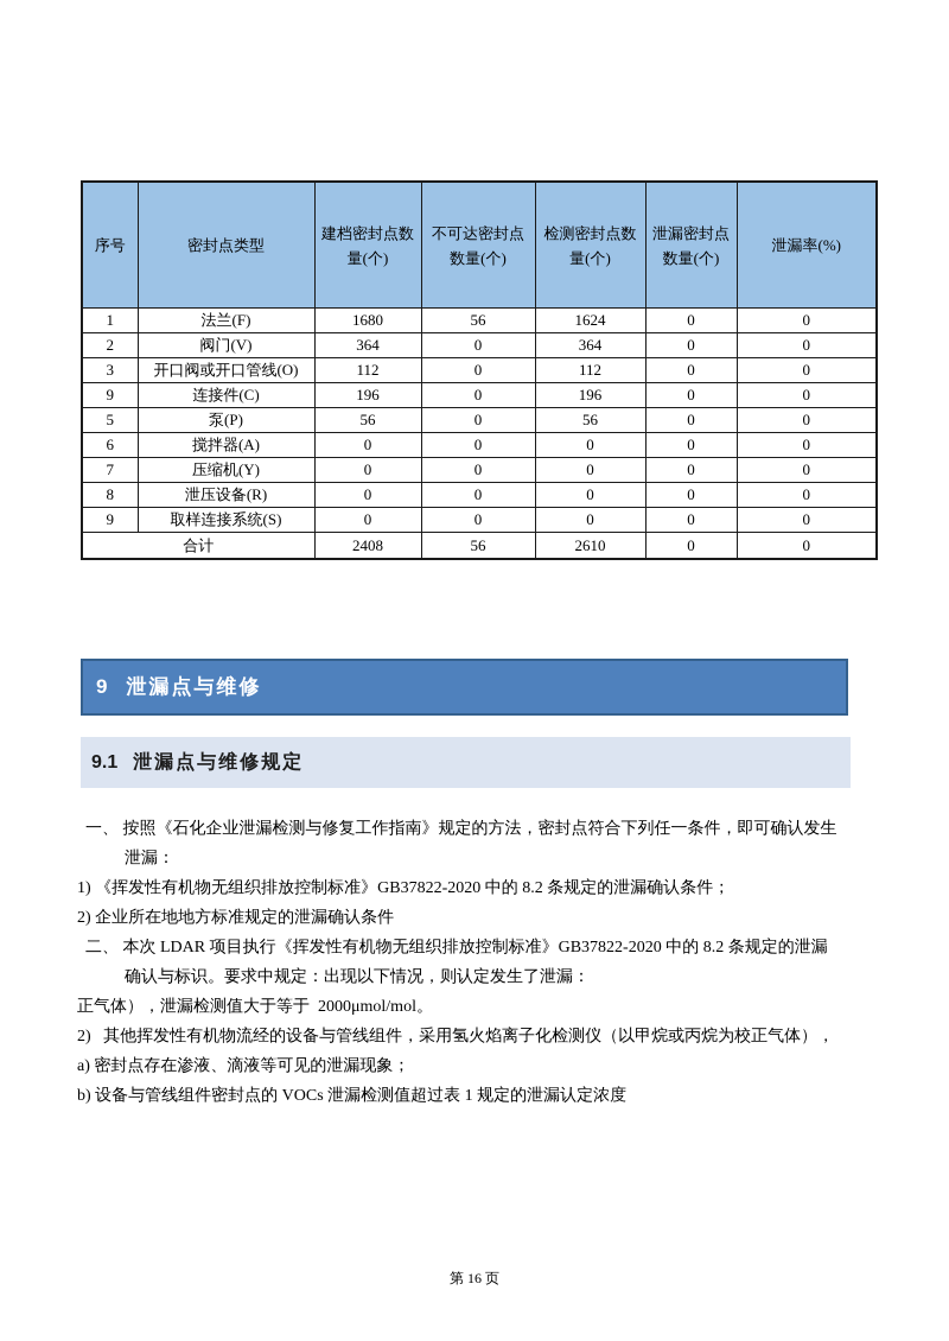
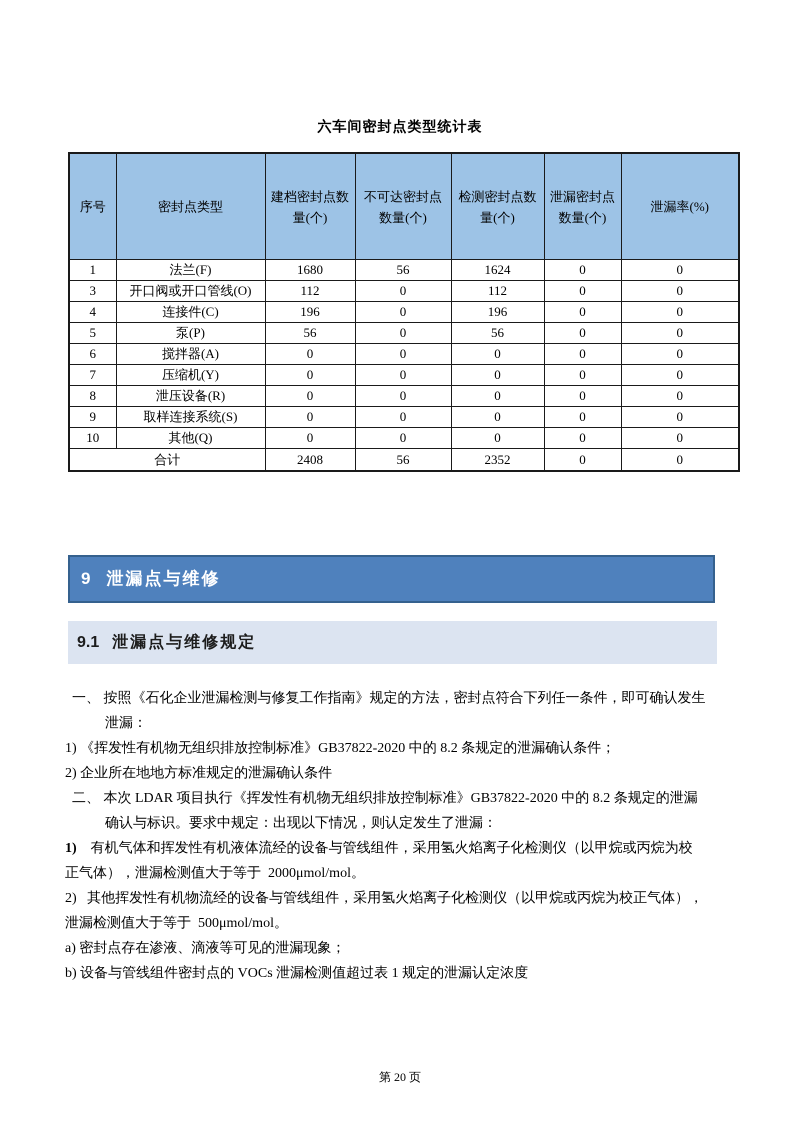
+ 六车间密封点类型统计表
  序号	密封点类型	建档密封点数量(个)	不可达密封点数量(个)	检测密封点数量(个)	泄漏密封点数量(个)	泄漏率(%)
  1	法兰(F)	1680	56	1624	0	0
- 2	阀门(V)	364	0	364	0	0
  3	开口阀或开口管线(O)	112	0	112	0	0
- 9	连接件(C)	196	0	196	0	0
+ 4	连接件(C)	196	0	196	0	0
  5	泵(P)	56	0	56	0	0
  6	搅拌器(A)	0	0	0	0	0
  7	压缩机(Y)	0	0	0	0	0
  8	泄压设备(R)	0	0	0	0	0
  9	取样连接系统(S)	0	0	0	0	0
+ 10	其他(Q)	0	0	0	0	0
- 合计	2408	56	2610	0	0
+ 合计	2408	56	2352	0	0
  9 泄漏点与维修
  9.1 泄漏点与维修规定
  一、 按照《石化企业泄漏检测与修复工作指南》规定的方法，密封点符合下列任一条件，即可确认发生
  泄漏：
  1) 《挥发性有机物无组织排放控制标准》GB37822-2020 中的 8.2 条规定的泄漏确认条件；
  2) 企业所在地地方标准规定的泄漏确认条件
  二、 本次 LDAR 项目执行《挥发性有机物无组织排放控制标准》GB37822-2020 中的 8.2 条规定的泄漏
  确认与标识。要求中规定：出现以下情况，则认定发生了泄漏：
+ 1) 有机气体和挥发性有机液体流经的设备与管线组件，采用氢火焰离子化检测仪（以甲烷或丙烷为校
  正气体），泄漏检测值大于等于 2000μmol/mol。
  2) 其他挥发性有机物流经的设备与管线组件，采用氢火焰离子化检测仪（以甲烷或丙烷为校正气体），
+ 泄漏检测值大于等于 500μmol/mol。
  a) 密封点存在渗液、滴液等可见的泄漏现象；
  b) 设备与管线组件密封点的 VOCs 泄漏检测值超过表 1 规定的泄漏认定浓度
- 第 16 页
+ 第 20 页
